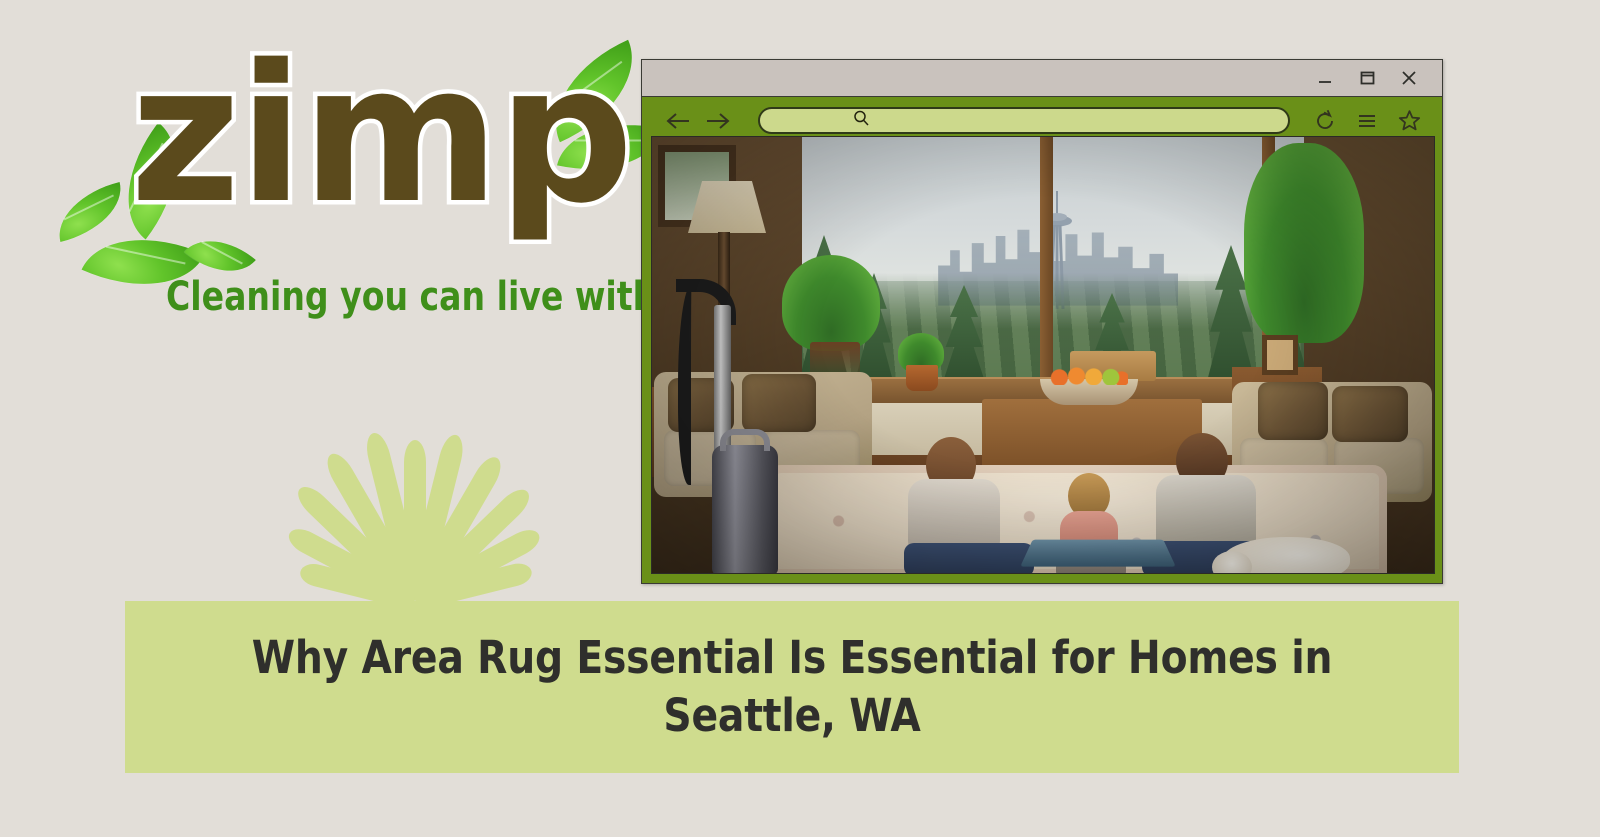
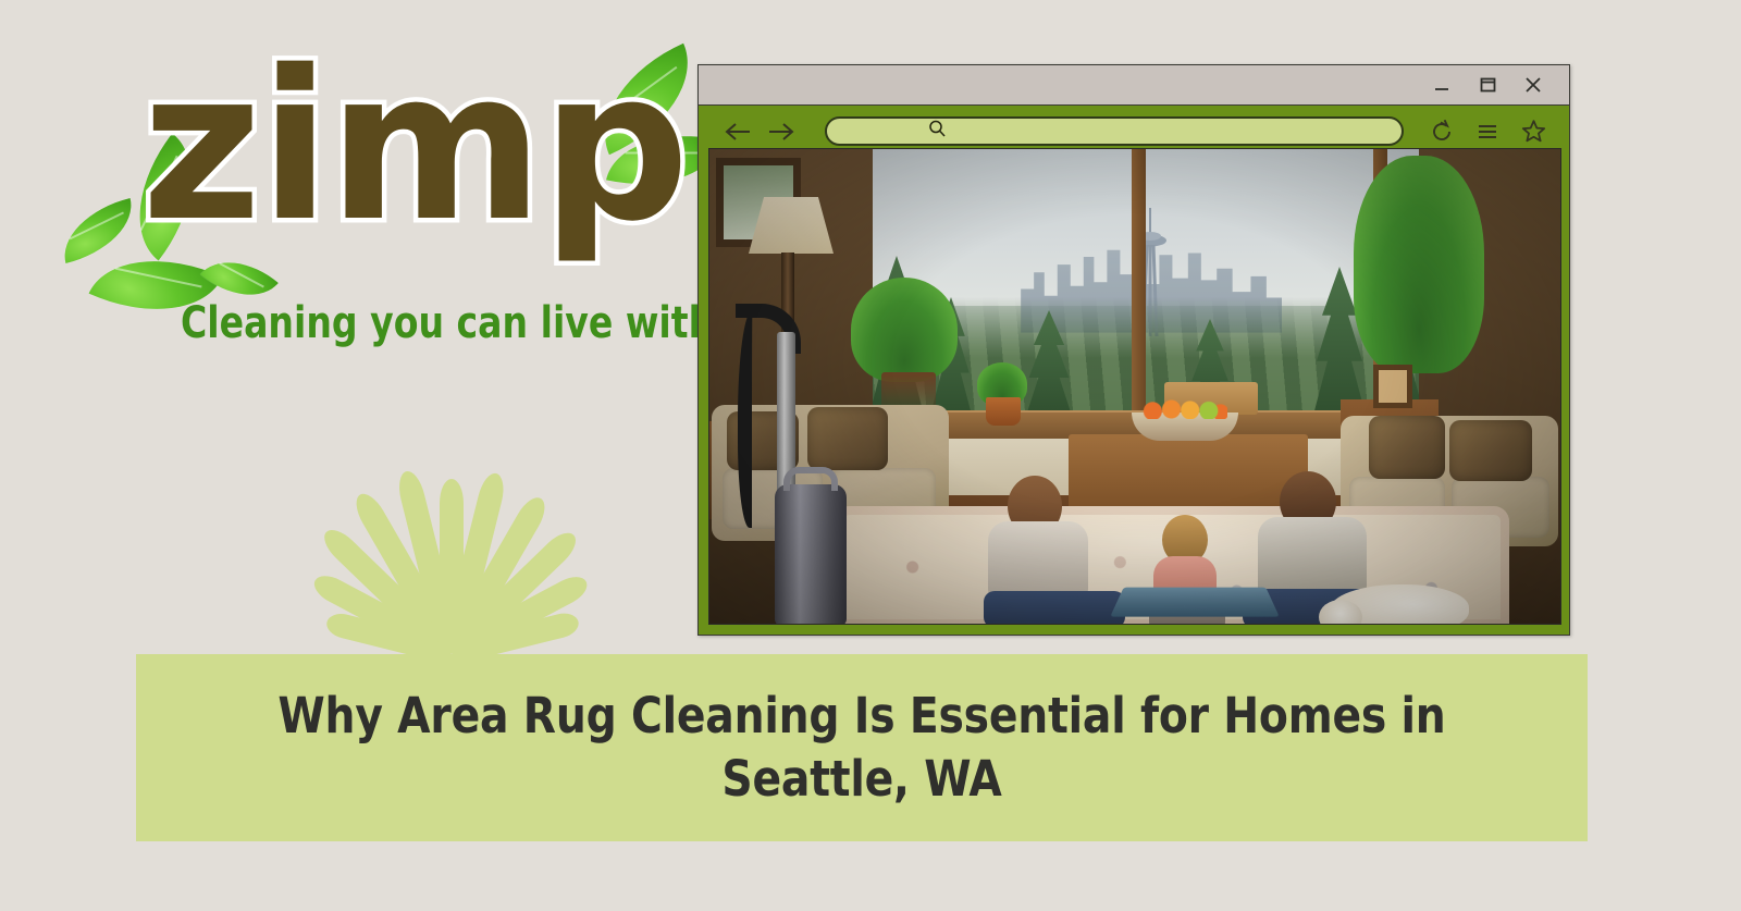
  zimp
  Cleaning you can live wit
- Why Area Rug Essential Is Essential for Homes in Seattle, WA
+ Why Area Rug Cleaning Is Essential for Homes in Seattle, WA
